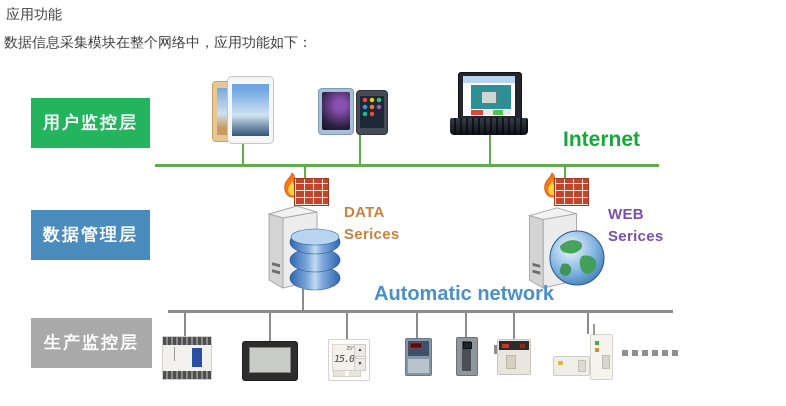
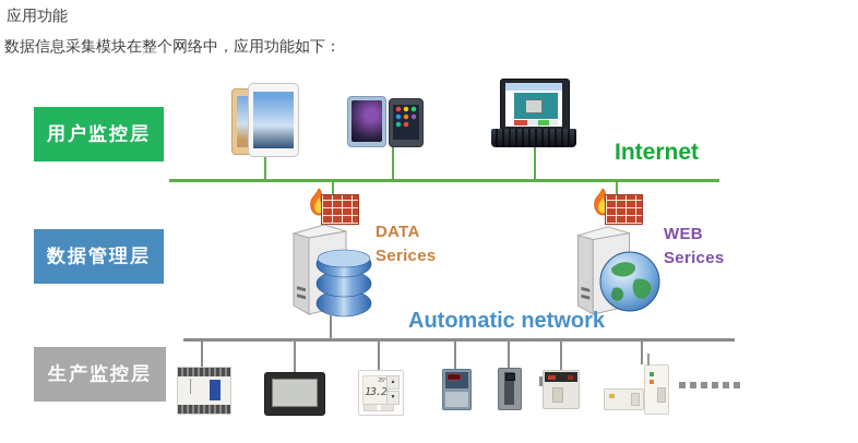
  应用功能
  数据信息采集模块在整个网络中，应用功能如下：
  用户监控层
  数据管理层
  生产监控层
  Internet
  DATA
  Serices
  WEB
  Serices
  Automatic network
- 15.0
+ 13.2
